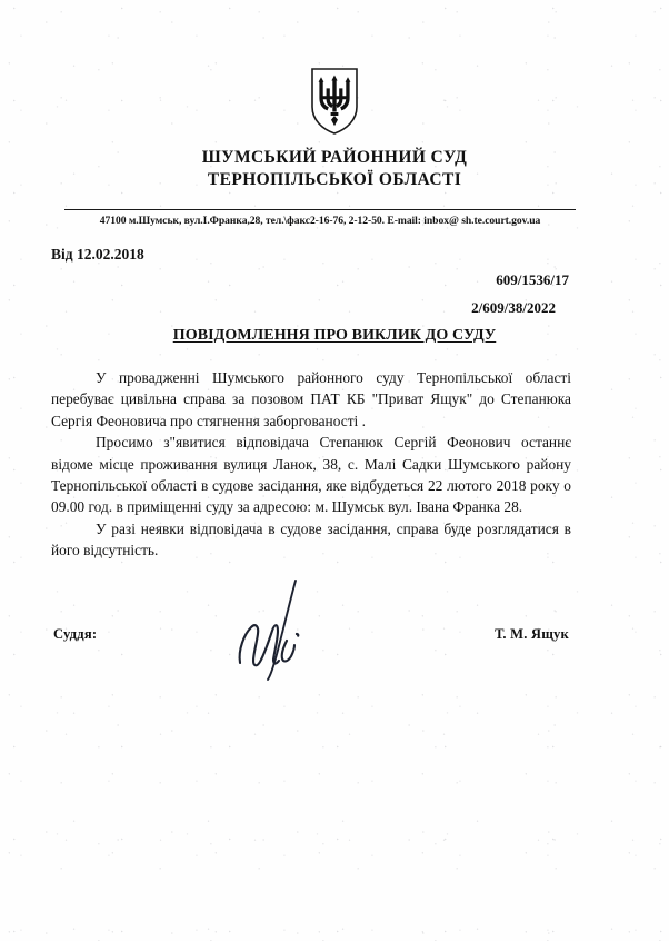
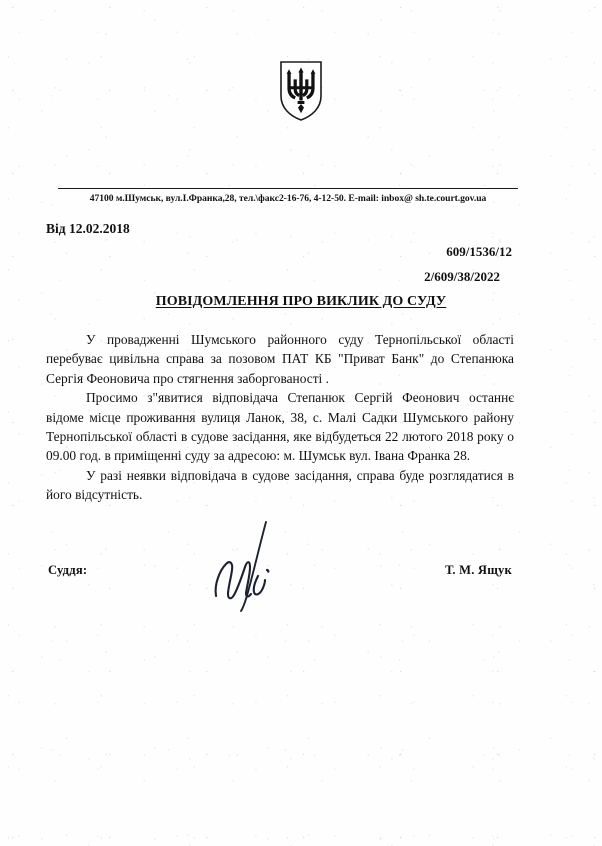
- ШУМСЬКИЙ РАЙОННИЙ СУД
- ТЕРНОПІЛЬСЬКОЇ ОБЛАСТІ
- 47100 м.Шумськ, вул.І.Франка,28, тел.\факс2-16-76, 2-12-50. E-mail: inbox@ sh.te.court.gov.ua
+ 47100 м.Шумськ, вул.І.Франка,28, тел.\факс2-16-76, 4-12-50. E-mail: inbox@ sh.te.court.gov.ua
  Від 12.02.2018
- 609/1536/17
+ 609/1536/12
  2/609/38/2022
  ПОВІДОМЛЕННЯ ПРО ВИКЛИК ДО СУДУ
- У провадженні Шумського районного суду Тернопільської області перебуває цивільна справа за позовом ПАТ КБ "Приват Ящук" до Степанюка Сергія Феоновича про стягнення заборгованості .
+ У провадженні Шумського районного суду Тернопільської області перебуває цивільна справа за позовом ПАТ КБ "Приват Банк" до Степанюка Сергія Феоновича про стягнення заборгованості .
  Просимо з"явитися відповідача Степанюк Сергій Феонович останнє відоме місце проживання вулиця Ланок, 38, с. Малі Садки Шумського району Тернопільської області в судове засідання, яке відбудеться 22 лютого 2018 року о 09.00 год. в приміщенні суду за адресою: м. Шумськ вул. Івана Франка 28.
  У разі неявки відповідача в судове засідання, справа буде розглядатися в його відсутність.
  Суддя:
  Т. М. Ящук
